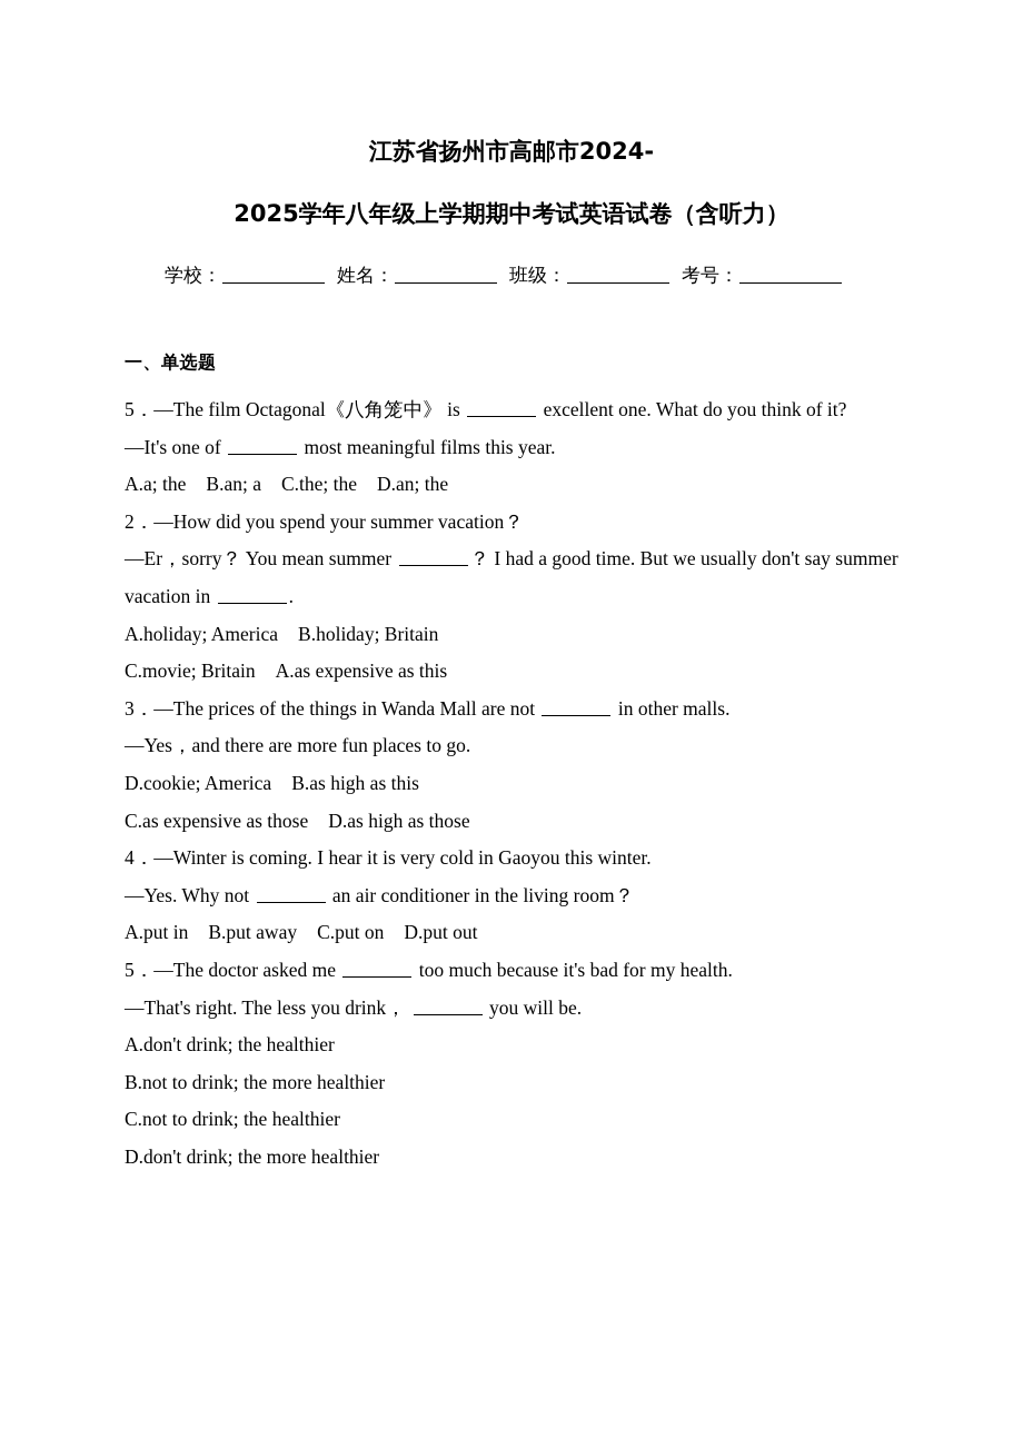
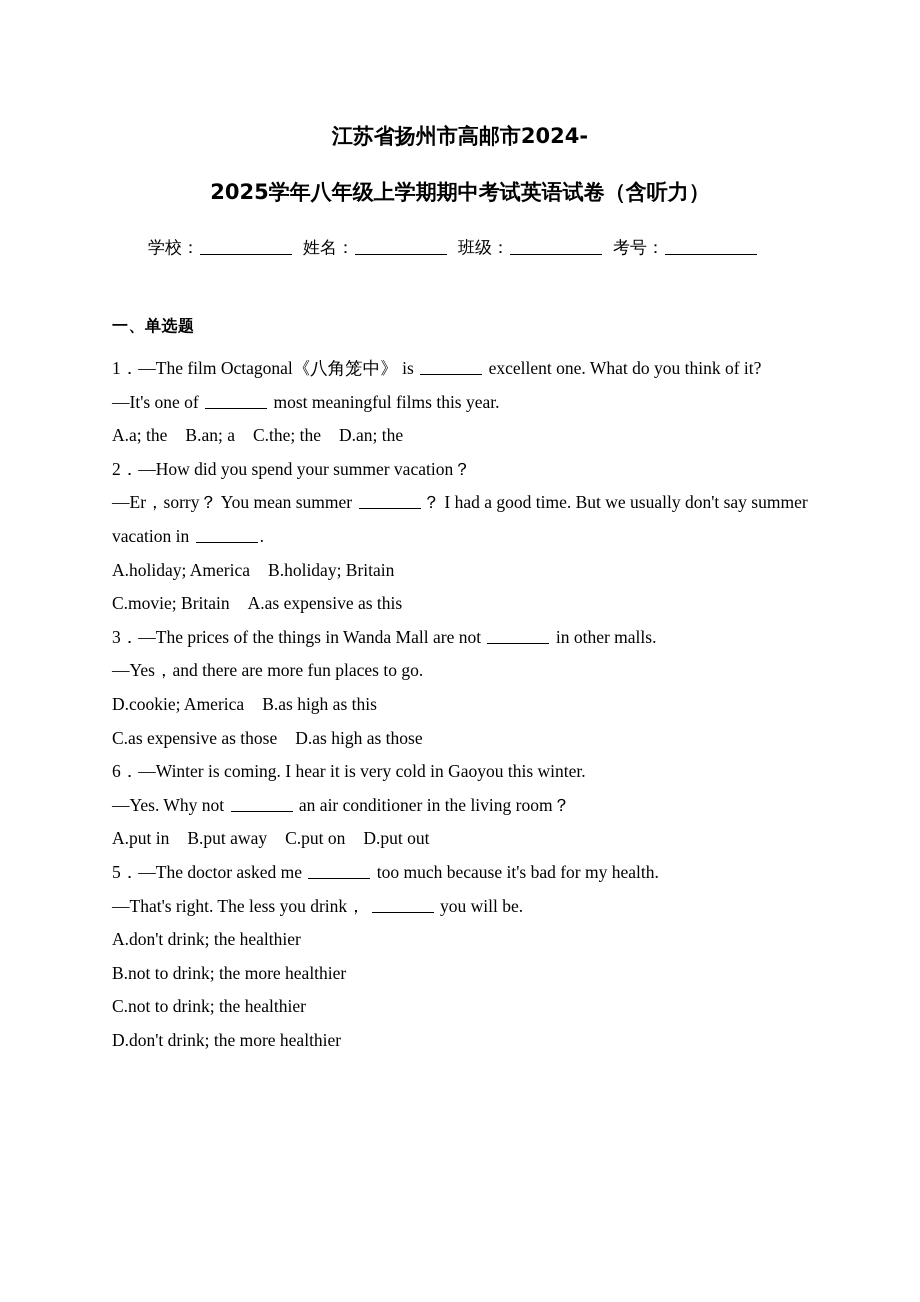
  江苏省扬州市高邮市2024-
  2025学年八年级上学期期中考试英语试卷（含听力）
  学校： 姓名： 班级： 考号：
  一、单选题
- 5．—The film Octagonal《八角笼中》 is excellent one. What do you think of it?
+ 1．—The film Octagonal《八角笼中》 is excellent one. What do you think of it?
  —It's one of most meaningful films this year.
  A.a; the B.an; a C.the; the D.an; the
  2．—How did you spend your summer vacation？
  —Er，sorry？ You mean summer ？ I had a good time. But we usually don't say summer vacation in .
  A.holiday; America B.holiday; Britain
  C.movie; Britain A.as expensive as this
  3．—The prices of the things in Wanda Mall are not in other malls.
  —Yes，and there are more fun places to go.
  D.cookie; America B.as high as this
  C.as expensive as those D.as high as those
- 4．—Winter is coming. I hear it is very cold in Gaoyou this winter.
+ 6．—Winter is coming. I hear it is very cold in Gaoyou this winter.
  —Yes. Why not an air conditioner in the living room？
  A.put in B.put away C.put on D.put out
  5．—The doctor asked me too much because it's bad for my health.
  —That's right. The less you drink， you will be.
  A.don't drink; the healthier
  B.not to drink; the more healthier
  C.not to drink; the healthier
  D.don't drink; the more healthier
